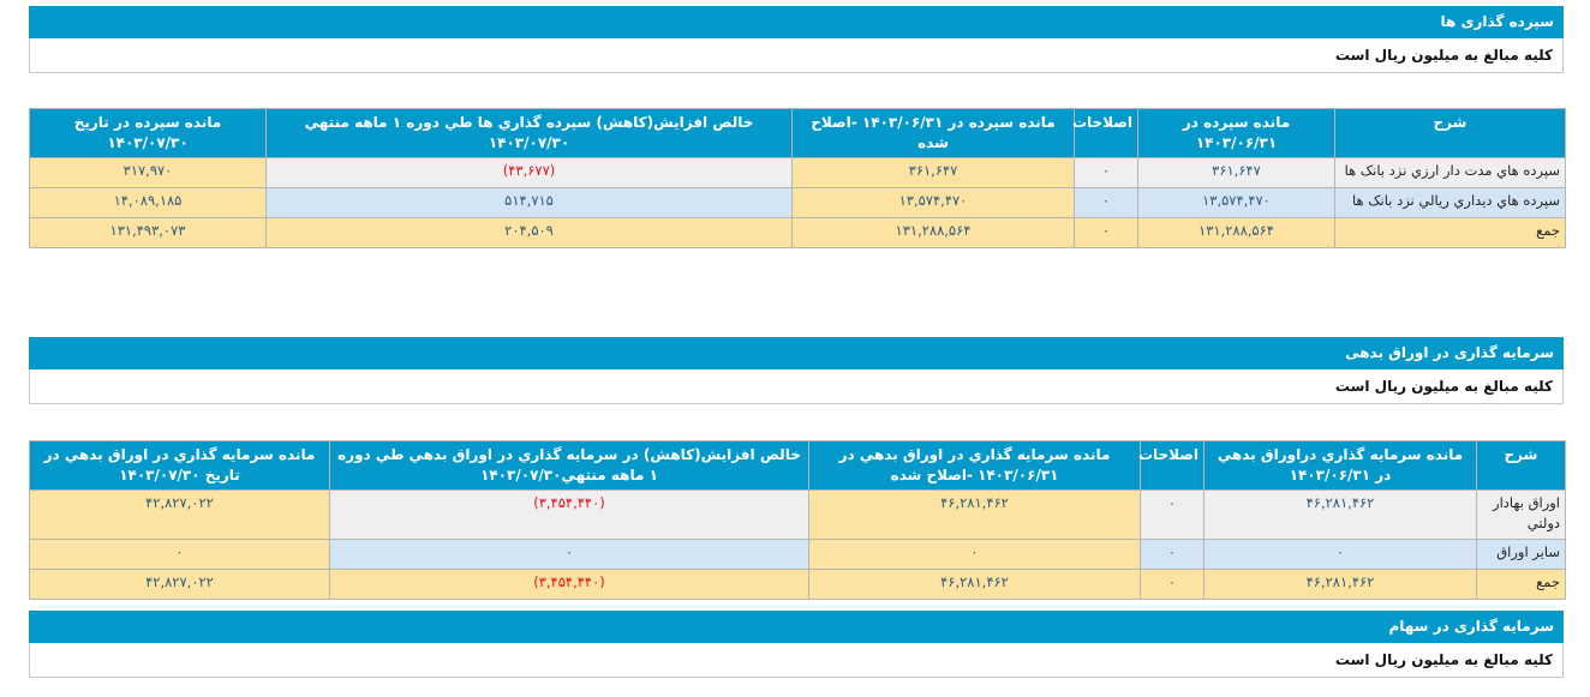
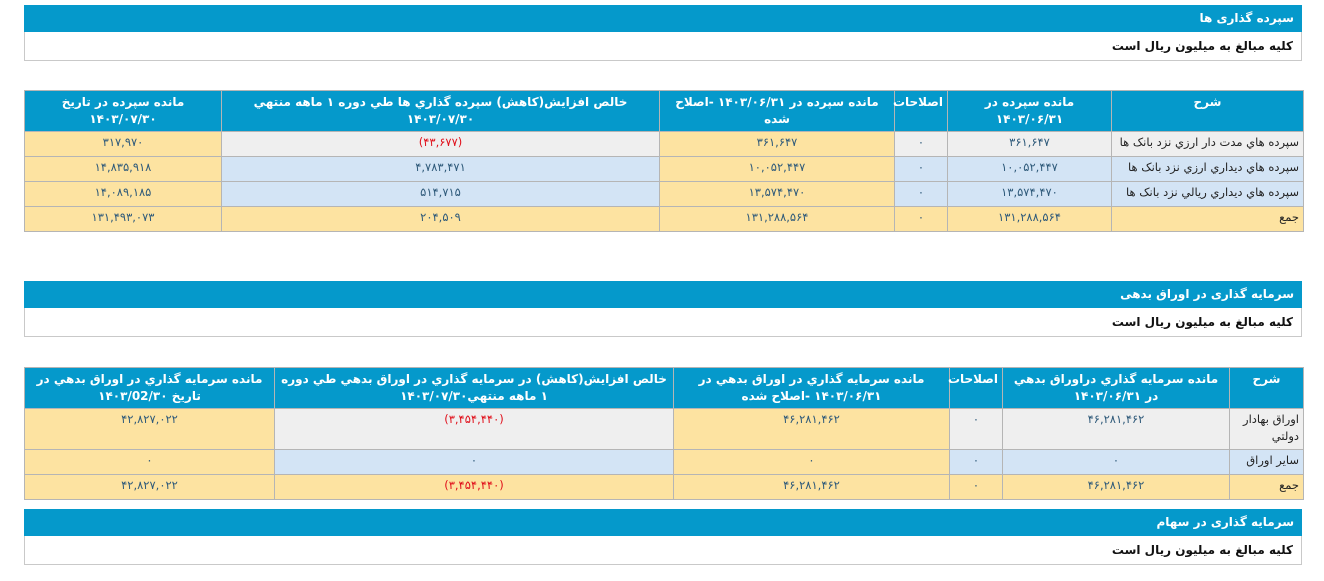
  سپرده گذاری ها
  کلیه مبالغ به میلیون ریال است
  شرح	مانده سپرده در ۱۴۰۳/۰۶/۳۱	اصلاحات	مانده سپرده در ۱۴۰۳/۰۶/۳۱ -اصلاح شده	خالص افزایش(کاهش) سپرده گذاري ها طي دوره ۱ ماهه منتهي ۱۴۰۳/۰۷/۳۰	مانده سپرده در تاریخ ۱۴۰۳/۰۷/۳۰
  سپرده هاي مدت دار ارزي نزد بانک ها	۳۶۱,۶۴۷	۰	۳۶۱,۶۴۷	(۴۳,۶۷۷)	۳۱۷,۹۷۰
+ سپرده هاي ديداري ارزي نزد بانک ها	۱۰,۰۵۲,۴۴۷	۰	۱۰,۰۵۲,۴۴۷	۴,۷۸۳,۴۷۱	۱۴,۸۳۵,۹۱۸
  سپرده هاي ديداري ريالي نزد بانک ها	۱۳,۵۷۴,۴۷۰	۰	۱۳,۵۷۴,۴۷۰	۵۱۴,۷۱۵	۱۴,۰۸۹,۱۸۵
  جمع	۱۳۱,۲۸۸,۵۶۴	۰	۱۳۱,۲۸۸,۵۶۴	۲۰۴,۵۰۹	۱۳۱,۴۹۳,۰۷۳
  سرمایه گذاری در اوراق بدهی
  کلیه مبالغ به میلیون ریال است
- شرح	مانده سرمایه گذاري دراوراق بدهي در ۱۴۰۳/۰۶/۳۱	اصلاحات	مانده سرمایه گذاري در اوراق بدهي در ۱۴۰۳/۰۶/۳۱ -اصلاح شده	خالص افزایش(کاهش) در سرمایه گذاري در اوراق بدهي طي دوره ۱ ماهه منتهي۱۴۰۳/۰۷/۳۰	مانده سرمایه گذاري در اوراق بدهي در تاریخ ۱۴۰۳/۰۷/۳۰
+ شرح	مانده سرمایه گذاري دراوراق بدهي در ۱۴۰۳/۰۶/۳۱	اصلاحات	مانده سرمایه گذاري در اوراق بدهي در ۱۴۰۳/۰۶/۳۱ -اصلاح شده	خالص افزایش(کاهش) در سرمایه گذاري در اوراق بدهي طي دوره ۱ ماهه منتهي۱۴۰۳/۰۷/۳۰	مانده سرمایه گذاري در اوراق بدهي در تاریخ ۱۴۰۳/02/۳۰
  اوراق بهادار دولتي	۴۶,۲۸۱,۴۶۲	۰	۴۶,۲۸۱,۴۶۲	(۳,۴۵۴,۴۴۰)	۴۲,۸۲۷,۰۲۲
  سایر اوراق	۰	۰	۰	۰	۰
  جمع	۴۶,۲۸۱,۴۶۲	۰	۴۶,۲۸۱,۴۶۲	(۳,۴۵۴,۴۴۰)	۴۲,۸۲۷,۰۲۲
  سرمایه گذاری در سهام
  کلیه مبالغ به میلیون ریال است
